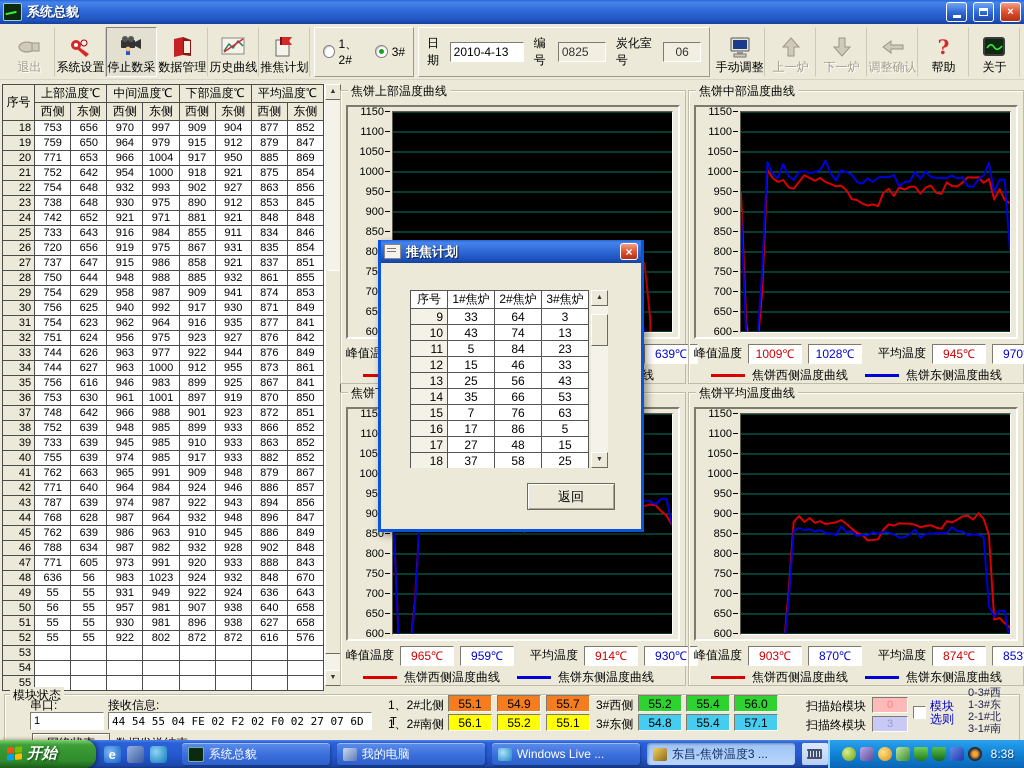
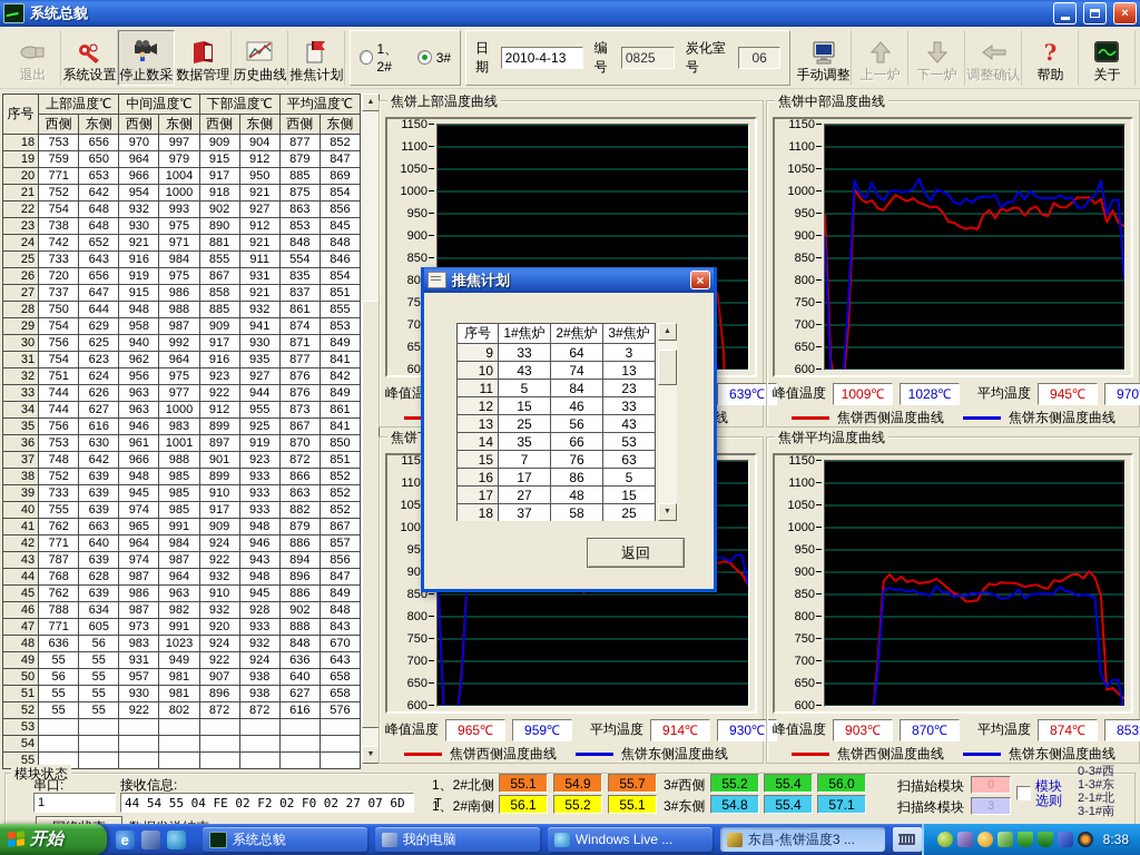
  系统总貌
  ×
  退出
  系统设置
  停止数采
  数据管理
  历史曲线
  推焦计划
  1、2#
  3#
  日期
  2010-4-13
  编号
  0825
  炭化室号
  06
  手动调整
  上一炉
  下一炉
  调整确认
  ?
  帮助
  关于
  序号	上部温度℃	中间温度℃	下部温度℃	平均温度℃
  西侧	东侧	西侧	东侧	西侧	东侧	西侧	东侧
  18	753	656	970	997	909	904	877	852
  19	759	650	964	979	915	912	879	847
  20	771	653	966	1004	917	950	885	869
  21	752	642	954	1000	918	921	875	854
  22	754	648	932	993	902	927	863	856
  23	738	648	930	975	890	912	853	845
  24	742	652	921	971	881	921	848	848
- 25	733	643	916	984	855	911	834	846
+ 25	733	643	916	984	855	911	554	846
  26	720	656	919	975	867	931	835	854
  27	737	647	915	986	858	921	837	851
  28	750	644	948	988	885	932	861	855
  29	754	629	958	987	909	941	874	853
  30	756	625	940	992	917	930	871	849
  31	754	623	962	964	916	935	877	841
  32	751	624	956	975	923	927	876	842
  33	744	626	963	977	922	944	876	849
  34	744	627	963	1000	912	955	873	861
  35	756	616	946	983	899	925	867	841
  36	753	630	961	1001	897	919	870	850
  37	748	642	966	988	901	923	872	851
  38	752	639	948	985	899	933	866	852
  39	733	639	945	985	910	933	863	852
  40	755	639	974	985	917	933	882	852
  41	762	663	965	991	909	948	879	867
  42	771	640	964	984	924	946	886	857
  43	787	639	974	987	922	943	894	856
  44	768	628	987	964	932	948	896	847
  45	762	639	986	963	910	945	886	849
  46	788	634	987	982	932	928	902	848
  47	771	605	973	991	920	933	888	843
  48	636	56	983	1023	924	932	848	670
  49	55	55	931	949	922	924	636	643
  50	56	55	957	981	907	938	640	658
  51	55	55	930	981	896	938	627	658
  52	55	55	922	802	872	872	616	576
  53
  54
  55
  焦饼上部温度曲线
  1150
  1100
  1050
  1000
  950
  900
  850
  峰值温
  639℃
  焦饼中部温度曲线
  1150
  1100
  1050
  1000
  950
  900
  850
  800
  750
  700
  650
  600
  峰值温度
  1009℃
  1028℃
  平均温度
  945℃
  970
  焦饼西侧温度曲线
  焦饼东侧温度曲线
  115
  110
  105
  100
  850
  800
  750
  700
  650
  600
  峰值温度
  965℃
  959℃
  平均温度
  914℃
  930℃
  焦饼西侧温度曲线
  焦饼东侧温度曲线
  焦饼平均温度曲线
  1150
  1100
  1050
  1000
  950
  900
  850
  800
  750
  700
  650
  600
  峰值温度
  903℃
  870℃
  平均温度
  874℃
  853
  焦饼西侧温度曲线
  焦饼东侧温度曲线
  模块状态
  串口:
  1
  接收信息:
  44 54 55 04 FE 02 F2 02 F0 02 27 07 6D
  1、2#北侧
  55.1
  54.9
  55.7
  3#西侧
  55.2
  55.4
  56.0
  1、2#南侧
  56.1
  55.2
  55.1
  3#东侧
  54.8
  55.4
  57.1
  扫描始模块
  0
  扫描终模块
  3
  模块
  选则
  0-3#西
  1-3#东
  2-1#北
  3-1#南
  推焦计划
  ×
  序号	1#焦炉	2#焦炉	3#焦炉
  9	33	64	3
  10	43	74	13
  11	5	84	23
  12	15	46	33
  13	25	56	43
  14	35	66	53
  15	7	76	63
  16	17	86	5
  17	27	48	15
  18	37	58	25
  返回
  开始
  e
  系统总貌
  我的电脑
  Windows Live ...
  东昌-焦饼温度3 ...
  8:38
